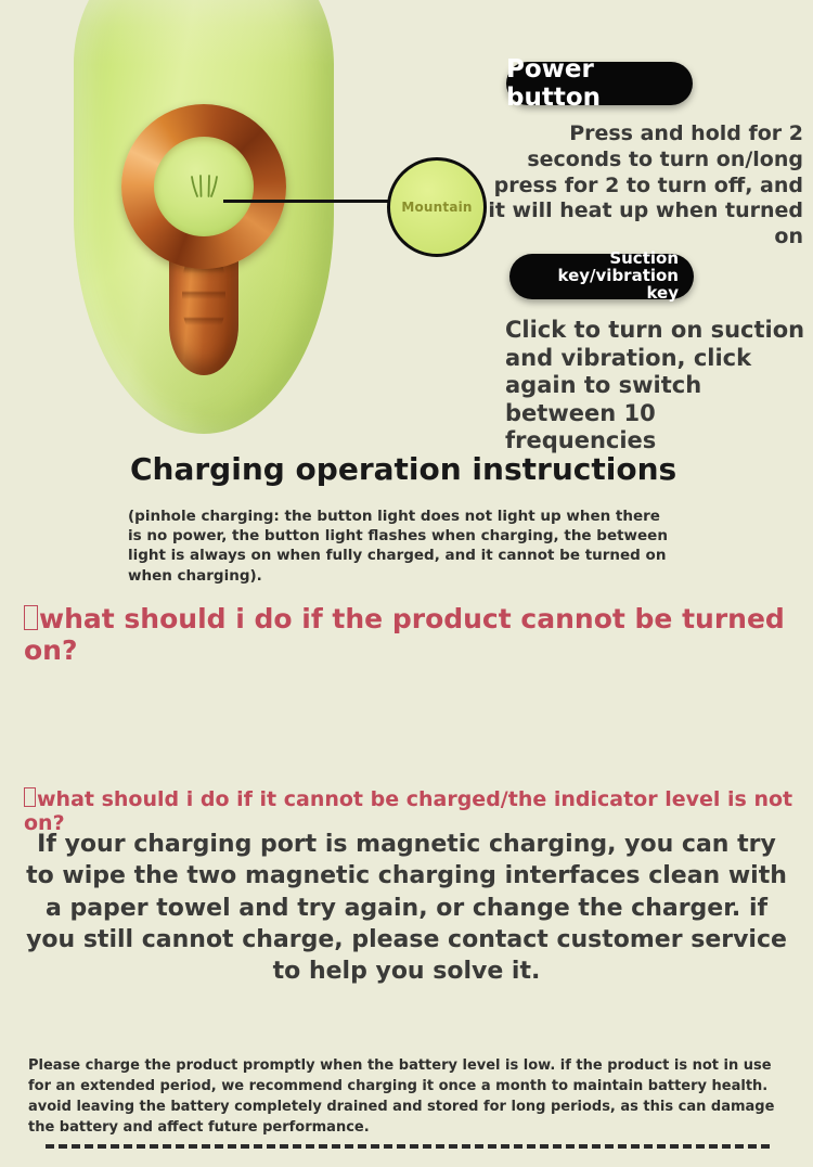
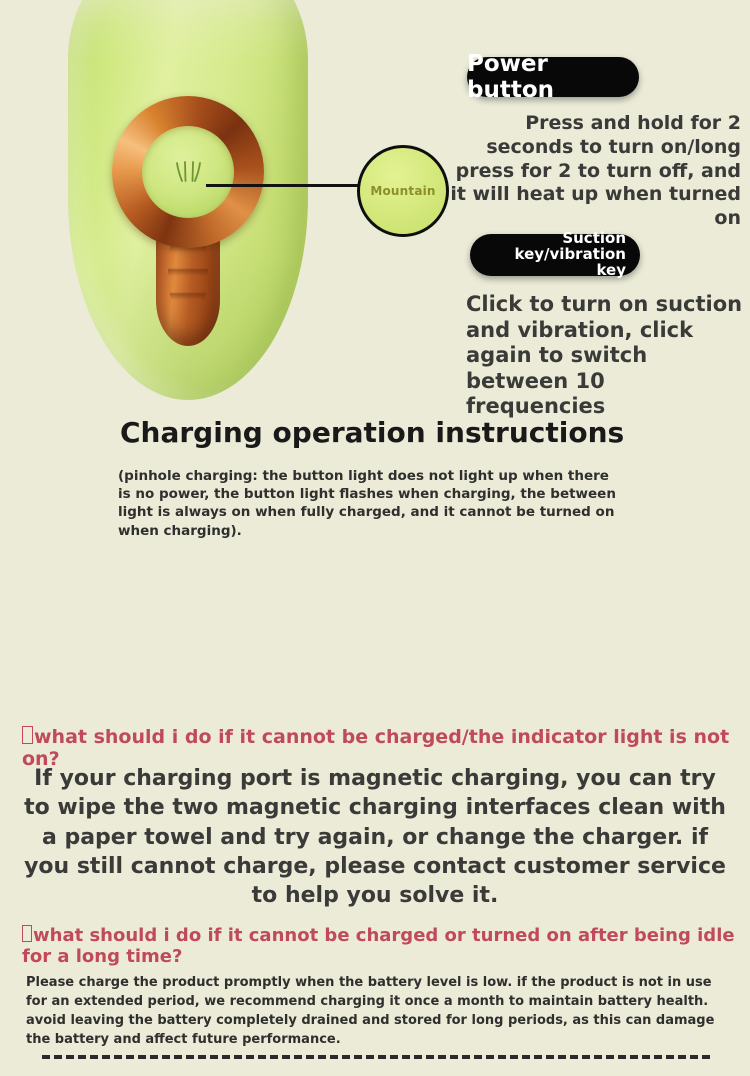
  Mountain
  Power button
  Press and hold for 2 seconds to turn on/long press for 2 to turn off, and it will heat up when turned on
  Suction key/vibration key
  Click to turn on suction and vibration, click again to switch between 10 frequencies
  Charging operation instructions
  (pinhole charging: the button light does not light up when there is no power, the button light flashes when charging, the between light is always on when fully charged, and it cannot be turned on when charging).
- what should i do if the product cannot be turned on?
- what should i do if it cannot be charged/the indicator level is not on?
+ what should i do if it cannot be charged/the indicator light is not on?
  If your charging port is magnetic charging, you can try to wipe the two magnetic charging interfaces clean with a paper towel and try again, or change the charger. if you still cannot charge, please contact customer service to help you solve it.
+ what should i do if it cannot be charged or turned on after being idle for a long time?
  Please charge the product promptly when the battery level is low. if the product is not in use for an extended period, we recommend charging it once a month to maintain battery health. avoid leaving the battery completely drained and stored for long periods, as this can damage the battery and affect future performance.
